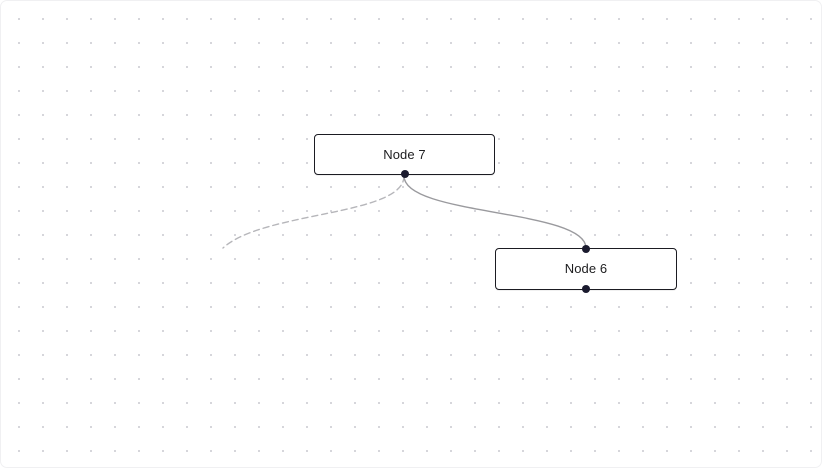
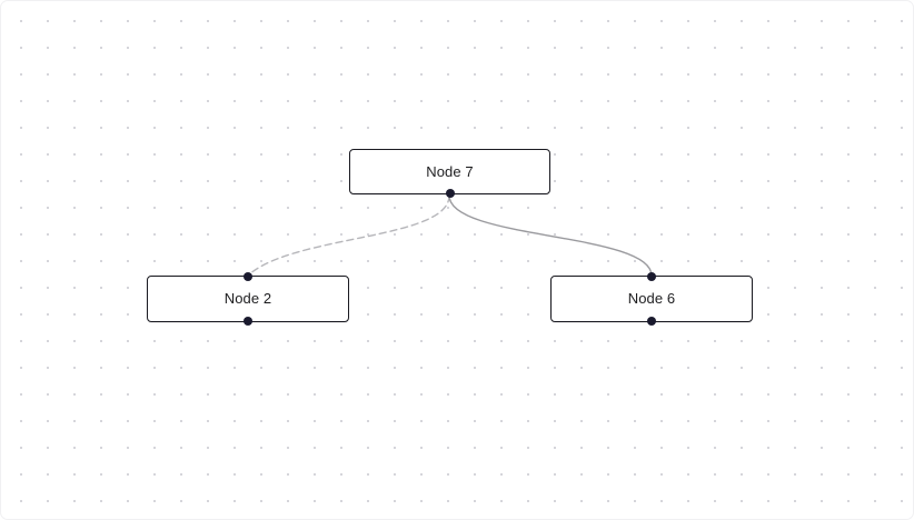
  Node 7
+ Node 2
  Node 6
